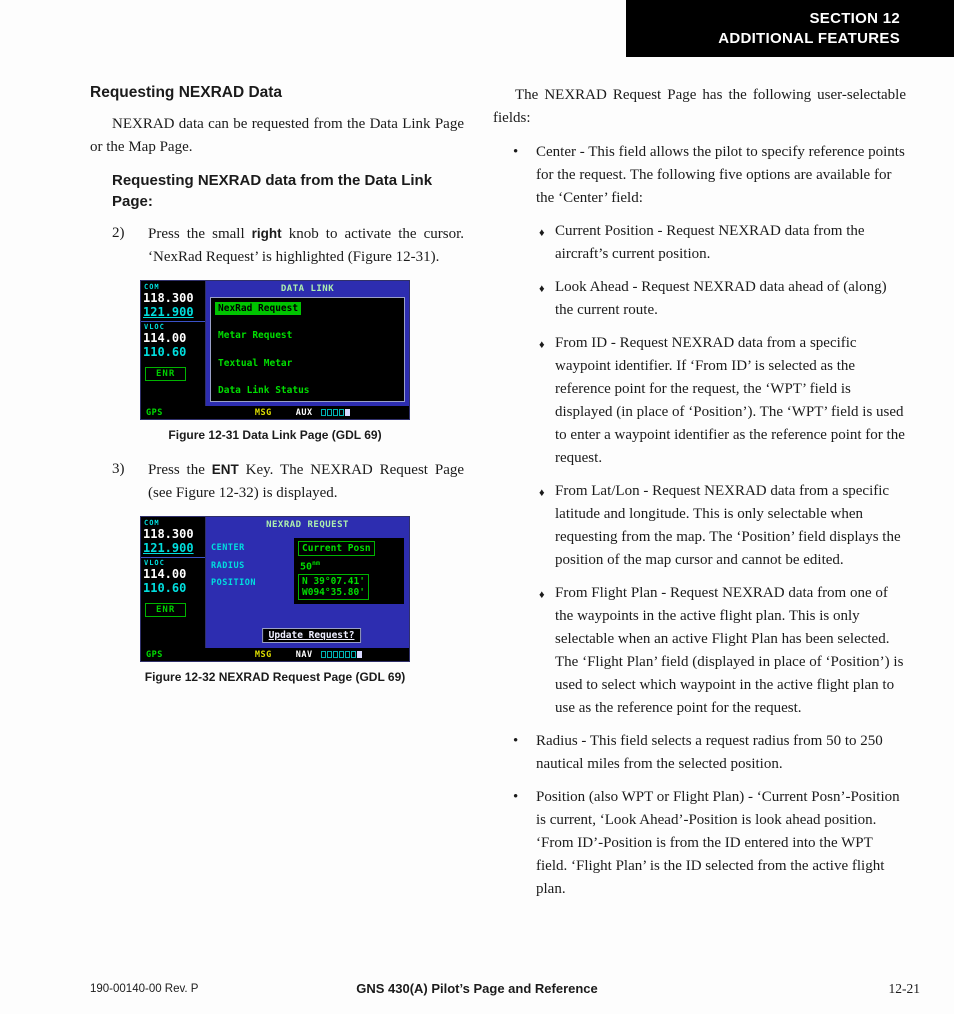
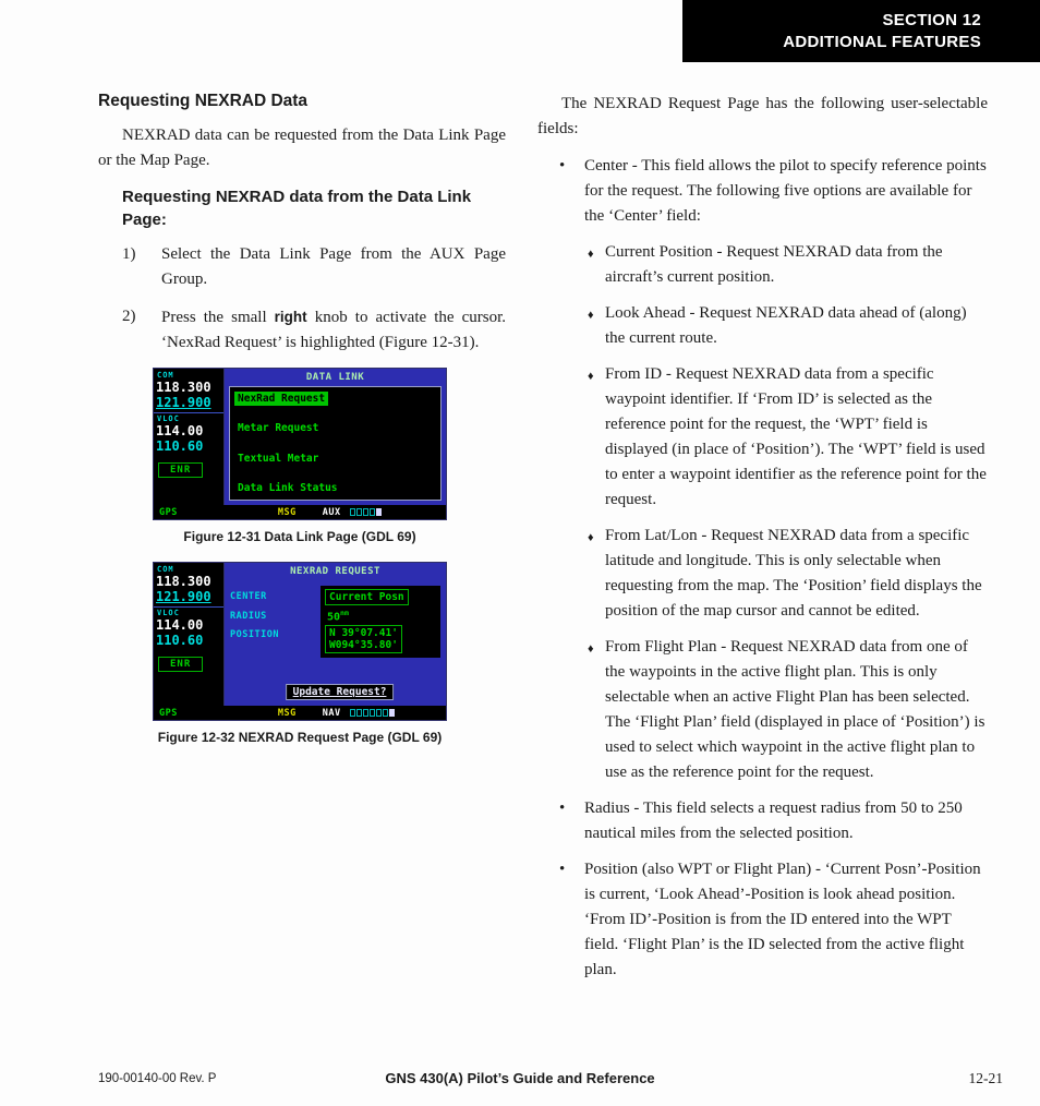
  SECTION 12
  ADDITIONAL FEATURES
  Requesting NEXRAD Data
  NEXRAD data can be requested from the Data Link Page or the Map Page.
  Requesting NEXRAD data from the Data Link Page:
+ 1)
+ Select the Data Link Page from the AUX Page Group.
  2)
  Press the small right knob to activate the cursor. ‘NexRad Request’ is highlighted (Figure 12-31).
  COM
  118.300
  121.900
  VLOC
  114.00
  110.60
  ENR
  DATA LINK
  NexRad Request
  Metar Request
  Textual Metar
  Data Link Status
  GPS
  MSG
  AUX
  Figure 12-31 Data Link Page (GDL 69)
- 3)
- Press the ENT Key. The NEXRAD Request Page (see Figure 12-32) is displayed.
  COM
  118.300
  121.900
  VLOC
  114.00
  110.60
  ENR
  NEXRAD REQUEST
  CENTER
  RADIUS
  POSITION
  Current Posn
  50nm
  N 39°07.41'
  W094°35.80'
  Update Request?
  GPS
  MSG
  NAV
  Figure 12-32 NEXRAD Request Page (GDL 69)
  The NEXRAD Request Page has the following user-selectable fields:
  •
  Center - This field allows the pilot to specify reference points for the request. The following five options are available for the ‘Center’ field:
  ♦
  Current Position - Request NEXRAD data from the aircraft’s current position.
  ♦
  Look Ahead - Request NEXRAD data ahead of (along) the current route.
  ♦
  From ID - Request NEXRAD data from a specific waypoint identifier. If ‘From ID’ is selected as the reference point for the request, the ‘WPT’ field is displayed (in place of ‘Position’). The ‘WPT’ field is used to enter a waypoint identifier as the reference point for the request.
  ♦
  From Lat/Lon - Request NEXRAD data from a specific latitude and longitude. This is only selectable when requesting from the map. The ‘Position’ field displays the position of the map cursor and cannot be edited.
  ♦
  From Flight Plan - Request NEXRAD data from one of the waypoints in the active flight plan. This is only selectable when an active Flight Plan has been selected. The ‘Flight Plan’ field (displayed in place of ‘Position’) is used to select which waypoint in the active flight plan to use as the reference point for the request.
  •
  Radius - This field selects a request radius from 50 to 250 nautical miles from the selected position.
  •
  Position (also WPT or Flight Plan) - ‘Current Posn’-Position is current, ‘Look Ahead’-Position is look ahead position. ‘From ID’-Position is from the ID entered into the WPT field. ‘Flight Plan’ is the ID selected from the active flight plan.
  190-00140-00 Rev. P
- GNS 430(A) Pilot’s Page and Reference
+ GNS 430(A) Pilot’s Guide and Reference
  12-21
